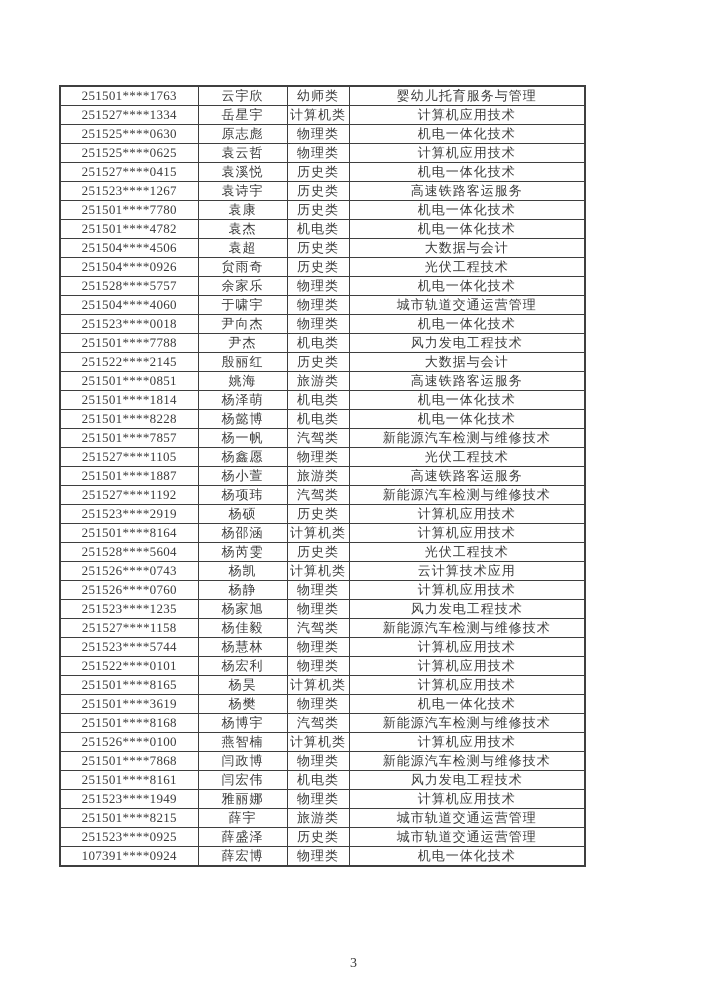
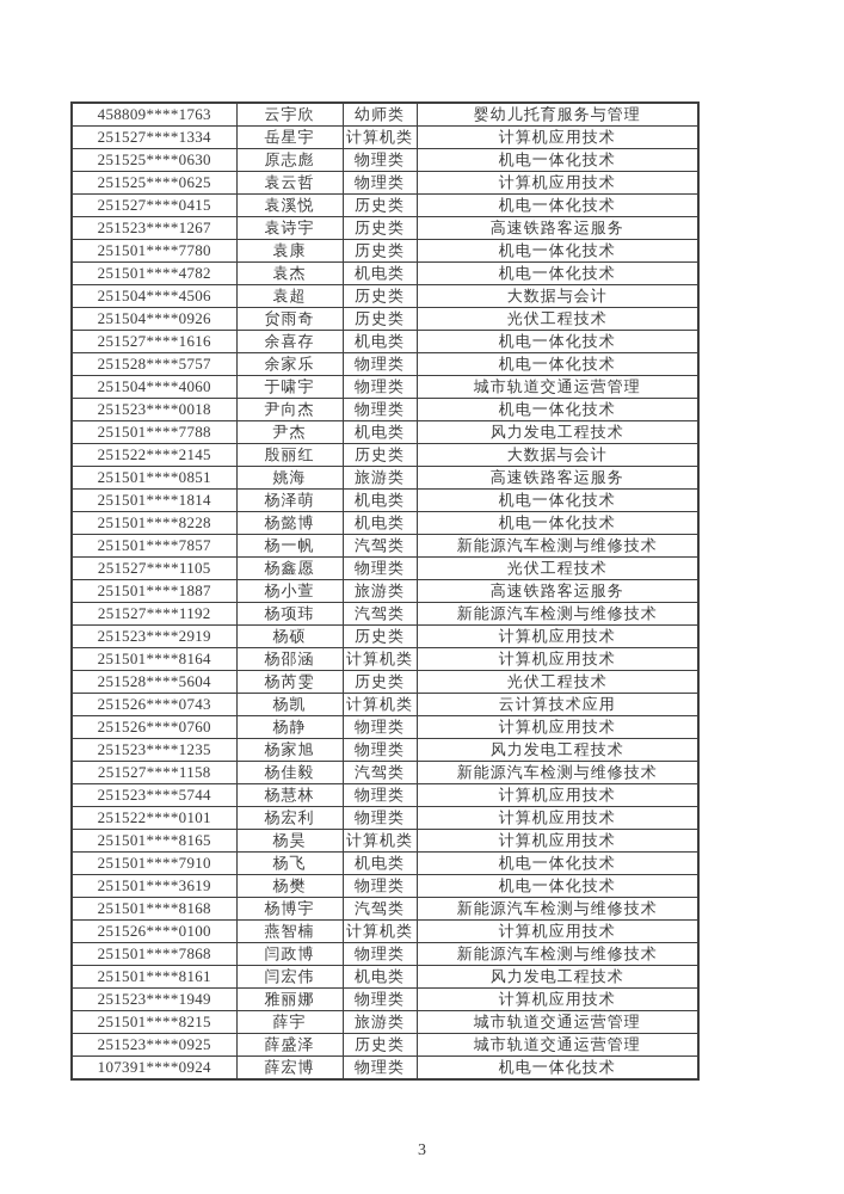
- 251501****1763	云宇欣	幼师类	婴幼儿托育服务与管理
+ 458809****1763	云宇欣	幼师类	婴幼儿托育服务与管理
  251527****1334	岳星宇	计算机类	计算机应用技术
  251525****0630	原志彪	物理类	机电一体化技术
  251525****0625	袁云哲	物理类	计算机应用技术
  251527****0415	袁溪悦	历史类	机电一体化技术
  251523****1267	袁诗宇	历史类	高速铁路客运服务
  251501****7780	袁康	历史类	机电一体化技术
  251501****4782	袁杰	机电类	机电一体化技术
  251504****4506	袁超	历史类	大数据与会计
  251504****0926	贠雨奇	历史类	光伏工程技术
+ 251527****1616	余喜存	机电类	机电一体化技术
  251528****5757	余家乐	物理类	机电一体化技术
  251504****4060	于啸宇	物理类	城市轨道交通运营管理
  251523****0018	尹向杰	物理类	机电一体化技术
  251501****7788	尹杰	机电类	风力发电工程技术
  251522****2145	殷丽红	历史类	大数据与会计
  251501****0851	姚海	旅游类	高速铁路客运服务
  251501****1814	杨泽萌	机电类	机电一体化技术
  251501****8228	杨懿博	机电类	机电一体化技术
  251501****7857	杨一帆	汽驾类	新能源汽车检测与维修技术
  251527****1105	杨鑫愿	物理类	光伏工程技术
  251501****1887	杨小萱	旅游类	高速铁路客运服务
  251527****1192	杨项玮	汽驾类	新能源汽车检测与维修技术
  251523****2919	杨硕	历史类	计算机应用技术
  251501****8164	杨邵涵	计算机类	计算机应用技术
  251528****5604	杨芮雯	历史类	光伏工程技术
  251526****0743	杨凯	计算机类	云计算技术应用
  251526****0760	杨静	物理类	计算机应用技术
  251523****1235	杨家旭	物理类	风力发电工程技术
  251527****1158	杨佳毅	汽驾类	新能源汽车检测与维修技术
  251523****5744	杨慧林	物理类	计算机应用技术
  251522****0101	杨宏利	物理类	计算机应用技术
  251501****8165	杨昊	计算机类	计算机应用技术
+ 251501****7910	杨飞	机电类	机电一体化技术
  251501****3619	杨樊	物理类	机电一体化技术
  251501****8168	杨博宇	汽驾类	新能源汽车检测与维修技术
  251526****0100	燕智楠	计算机类	计算机应用技术
  251501****7868	闫政博	物理类	新能源汽车检测与维修技术
  251501****8161	闫宏伟	机电类	风力发电工程技术
  251523****1949	雅丽娜	物理类	计算机应用技术
  251501****8215	薛宇	旅游类	城市轨道交通运营管理
  251523****0925	薛盛泽	历史类	城市轨道交通运营管理
  107391****0924	薛宏博	物理类	机电一体化技术
  3
